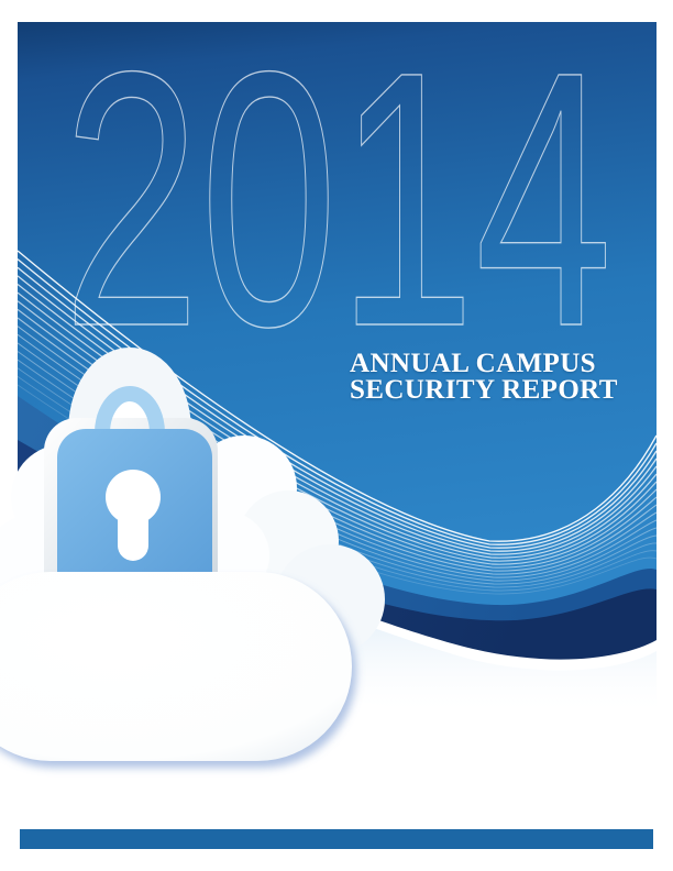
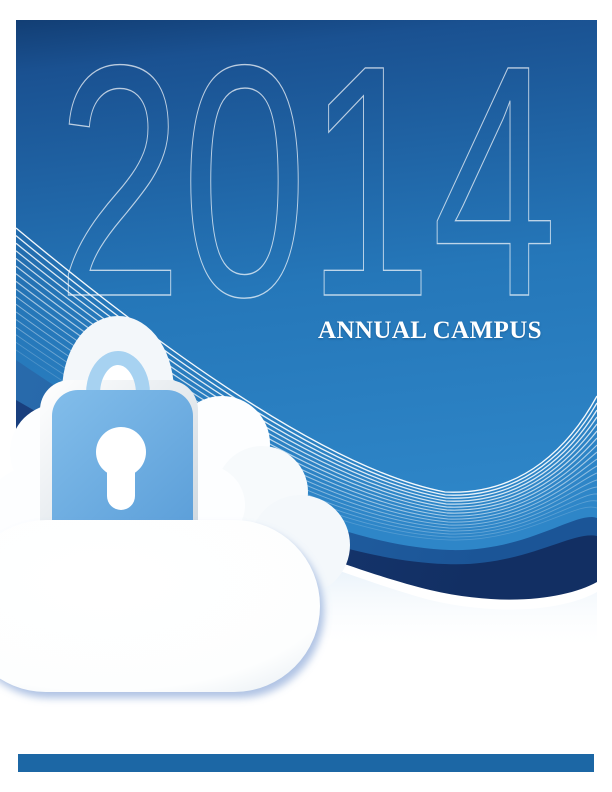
  2014
  ANNUAL CAMPUS
- SECURITY REPORT
